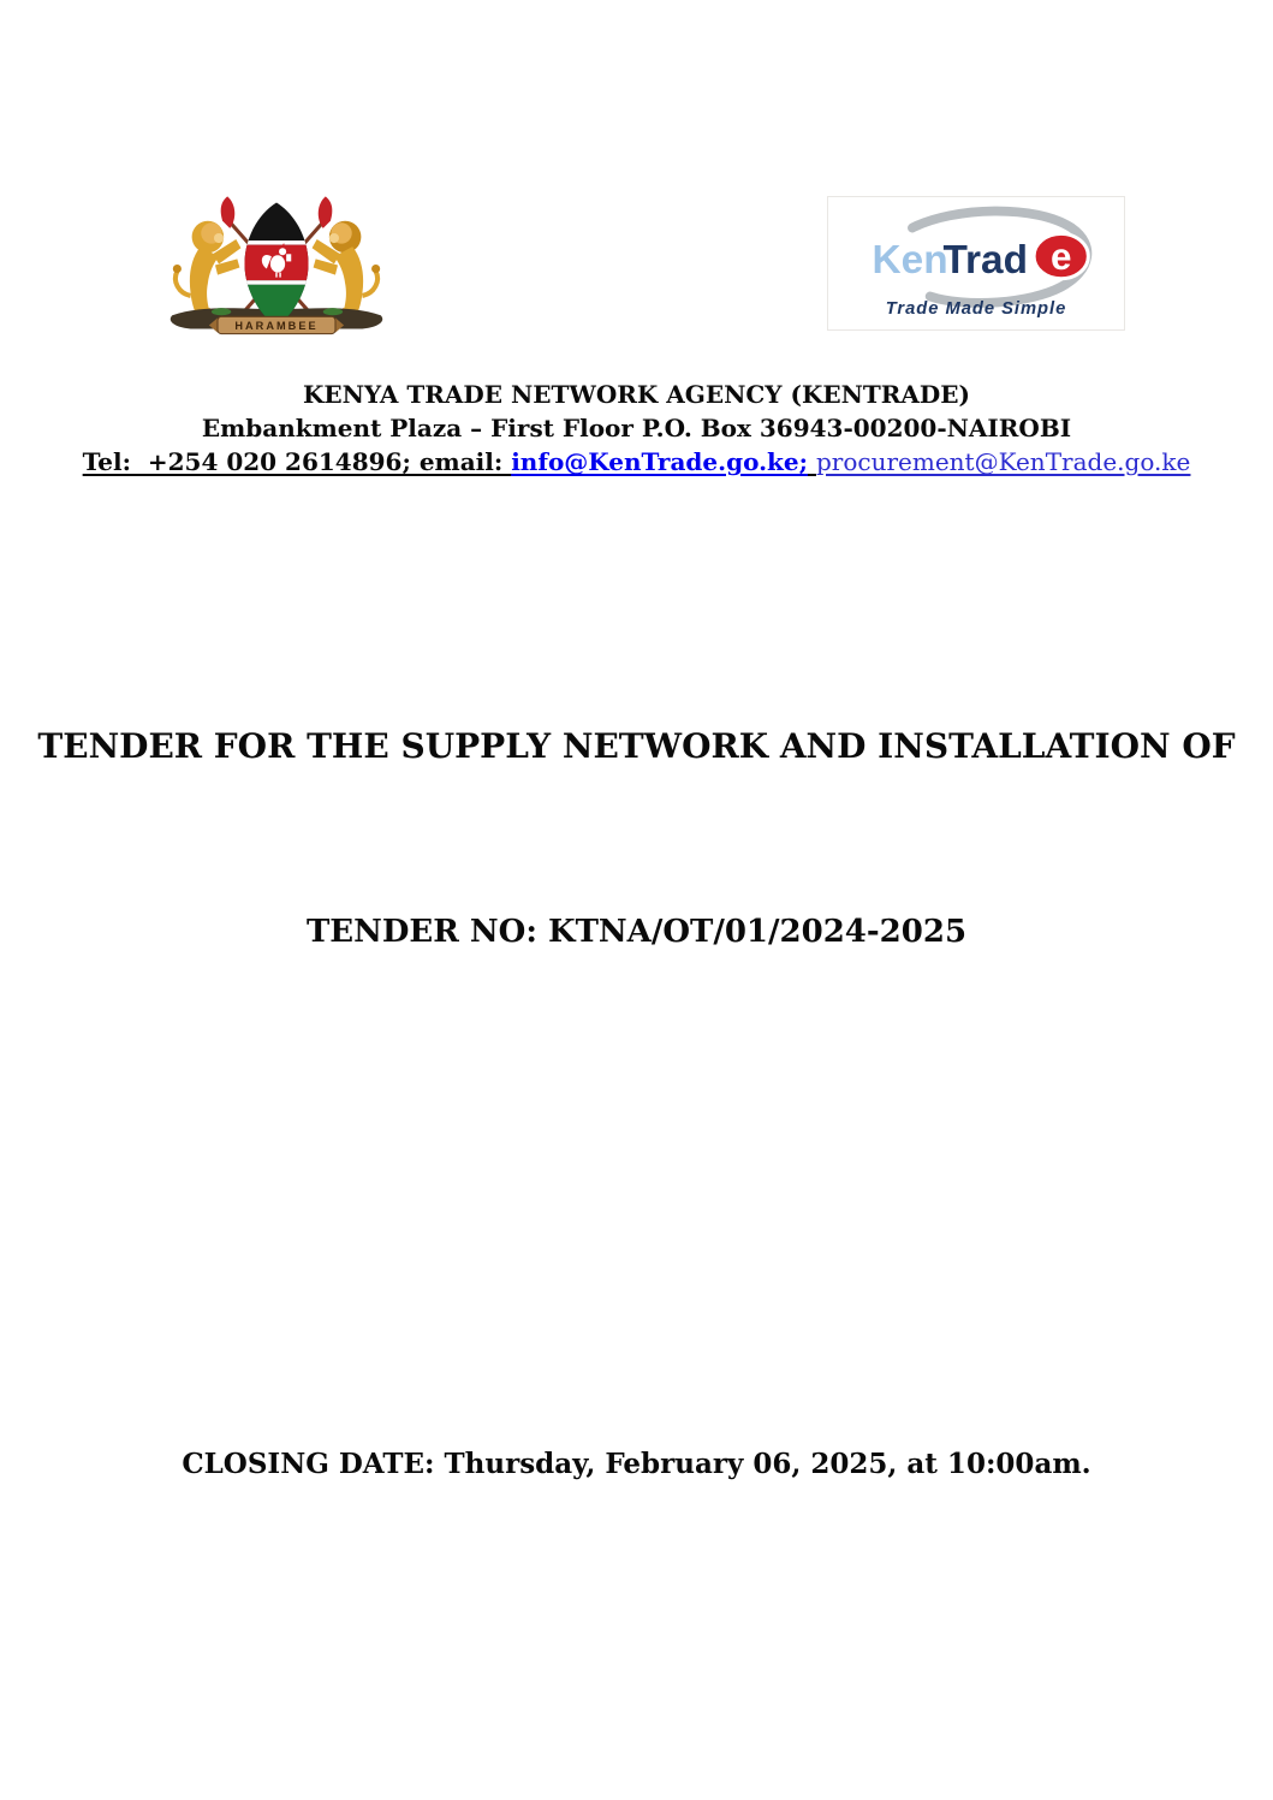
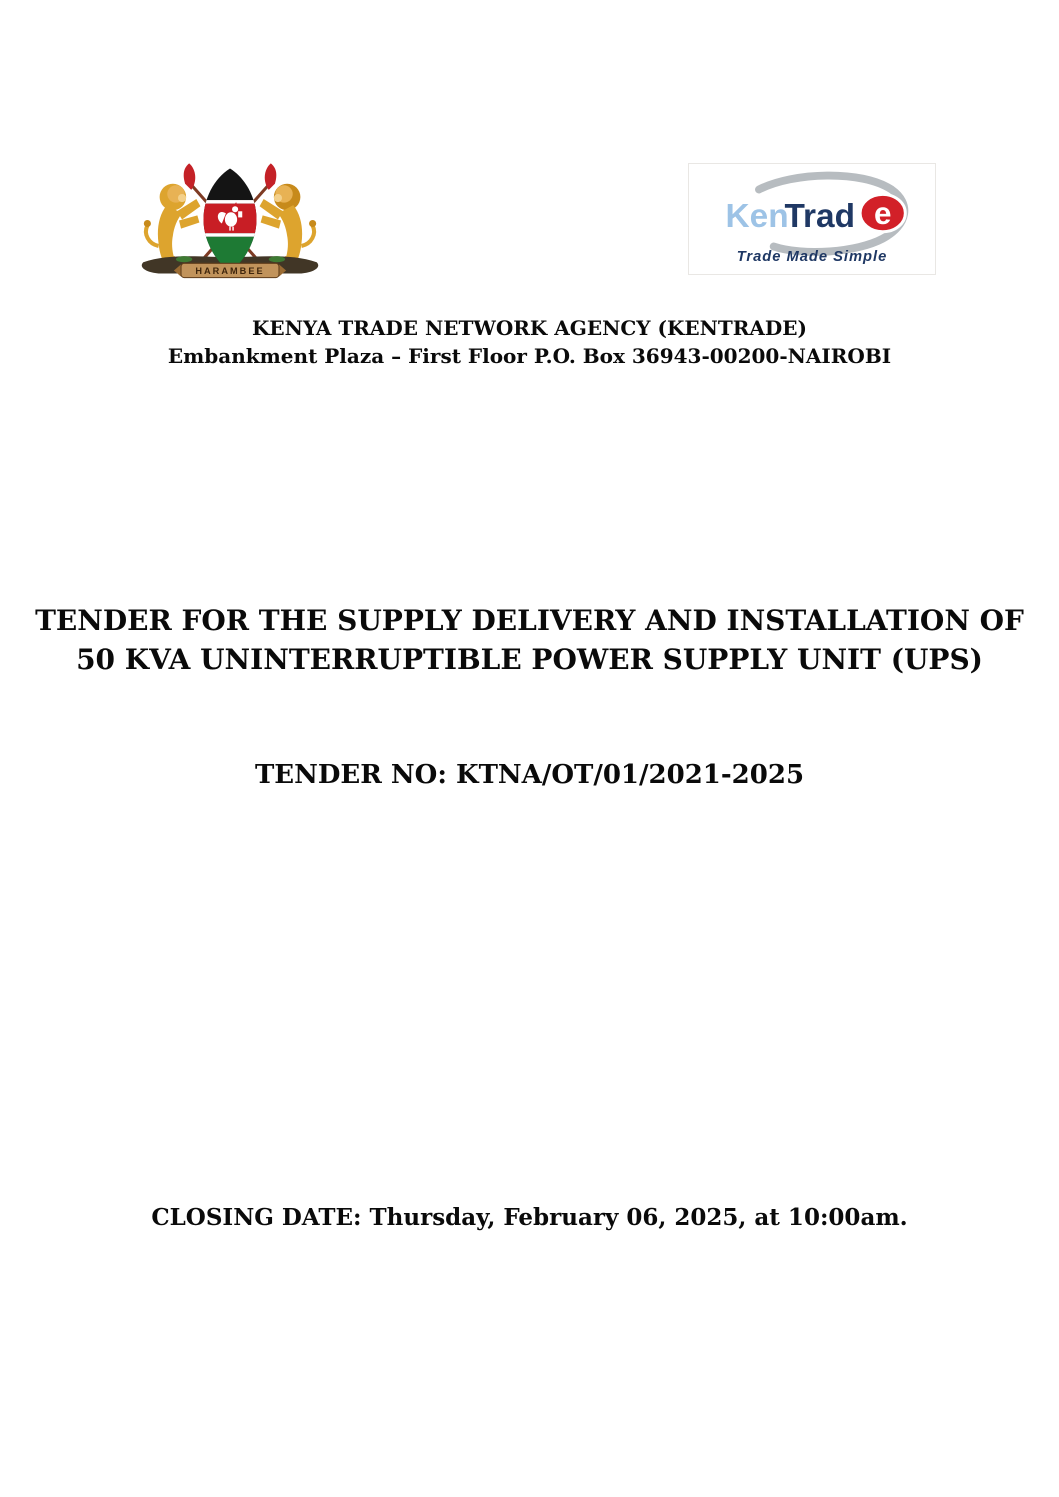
  HARAMBEE
  Ken
  Trad
  e
  Trade Made Simple
  KENYA TRADE NETWORK AGENCY (KENTRADE)
  Embankment Plaza – First Floor P.O. Box 36943-00200-NAIROBI
- Tel: +254 020 2614896; email: info@KenTrade.go.ke; procurement@KenTrade.go.ke
- TENDER FOR THE SUPPLY NETWORK AND INSTALLATION OF
+ TENDER FOR THE SUPPLY DELIVERY AND INSTALLATION OF
+ 50 KVA UNINTERRUPTIBLE POWER SUPPLY UNIT (UPS)
- TENDER NO: KTNA/OT/01/2024-2025
+ TENDER NO: KTNA/OT/01/2021-2025
  CLOSING DATE: Thursday, February 06, 2025, at 10:00am.
